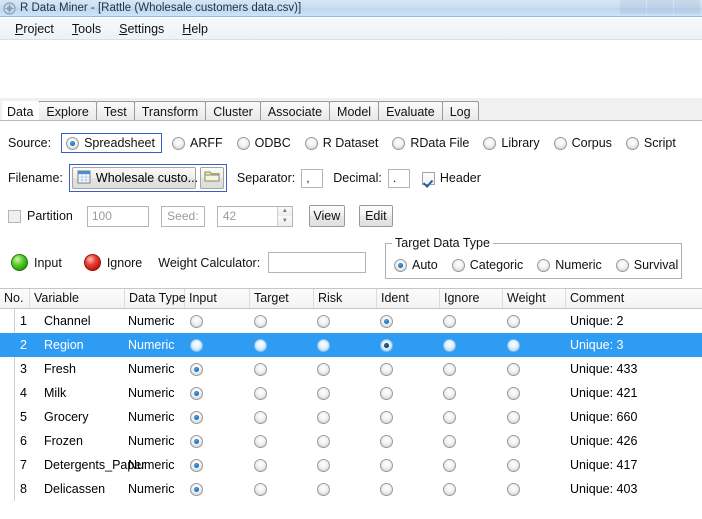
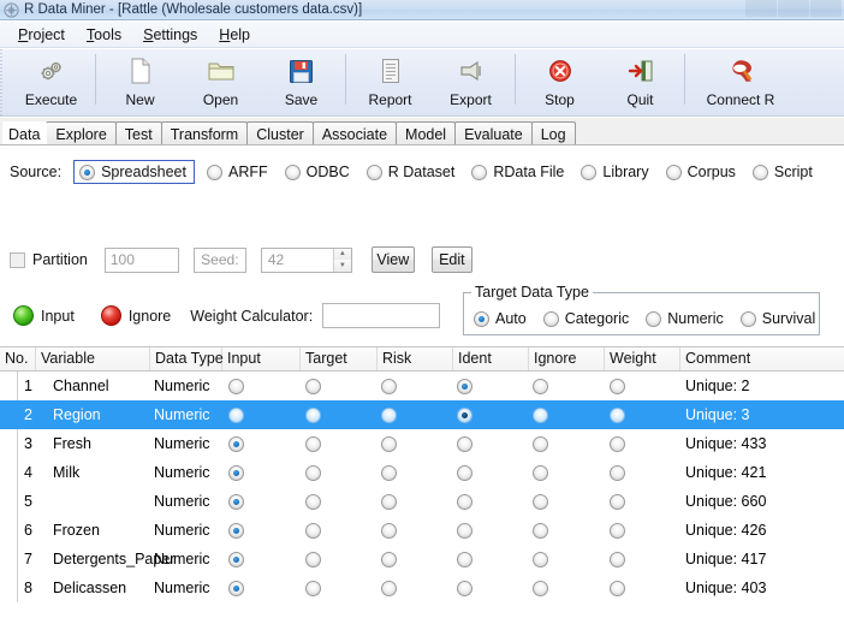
  R Data Miner - [Rattle (Wholesale customers data.csv)]
  Project
  Tools
  Settings
  Help
+ Execute
+ New
+ Open
+ Save
+ Report
+ Export
+ Stop
+ Quit
+ Connect R
  Data
  Explore
  Test
  Transform
  Cluster
  Associate
  Model
  Evaluate
  Log
  Source:
  Spreadsheet
  ARFF
  ODBC
  R Dataset
  RData File
  Library
  Corpus
  Script
- Filename:
- Wholesale custo...
- Separator:
- ,
- Decimal:
- .
- Header
  Partition
  100
  Seed:
  42
  View
  Edit
  Input
  Ignore
  Weight Calculator:
  Target Data Type
  Auto
  Categoric
  Numeric
  Survival
  No.
  Variable
  Data Type
  Input
  Target
  Risk
  Ident
  Ignore
  Weight
  Comment
  1
  Channel
  Numeric
  Unique: 2
  2
  Region
  Numeric
  Unique: 3
  3
  Fresh
  Numeric
  Unique: 433
  4
  Milk
  Numeric
  Unique: 421
  5
- Grocery
  Numeric
  Unique: 660
  6
  Frozen
  Numeric
  Unique: 426
  7
  Detergents_Paper
  Numeric
  Unique: 417
  8
  Delicassen
  Numeric
  Unique: 403
